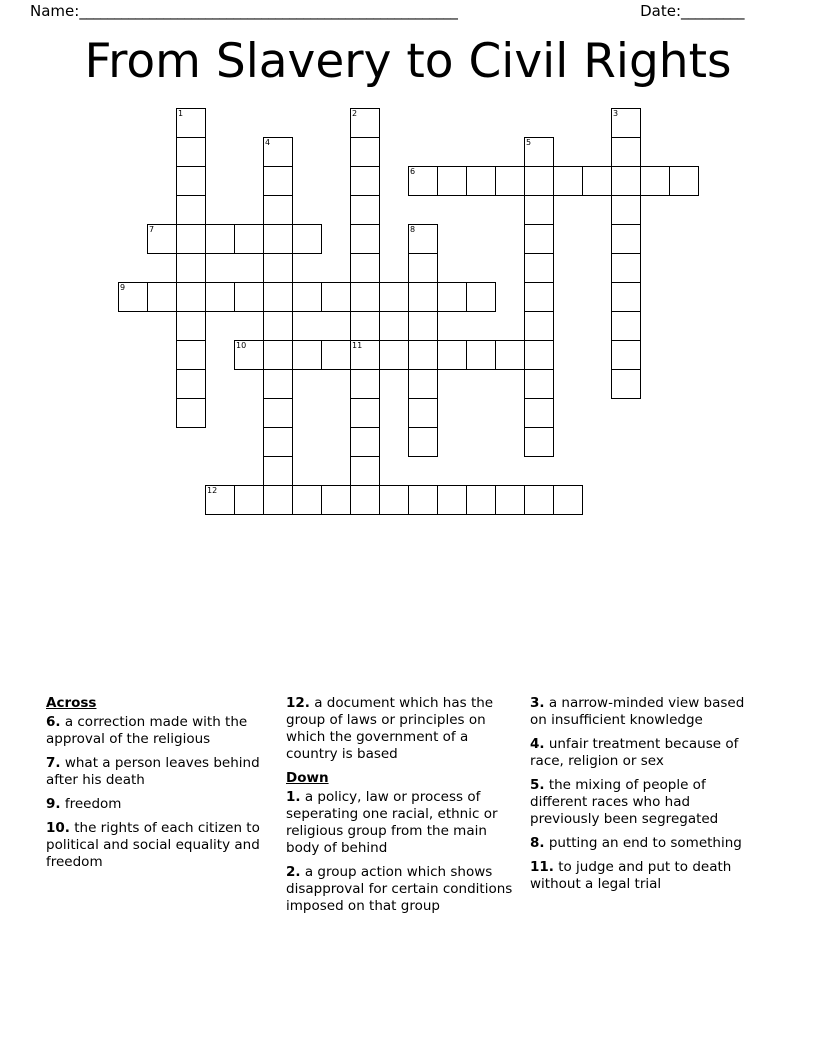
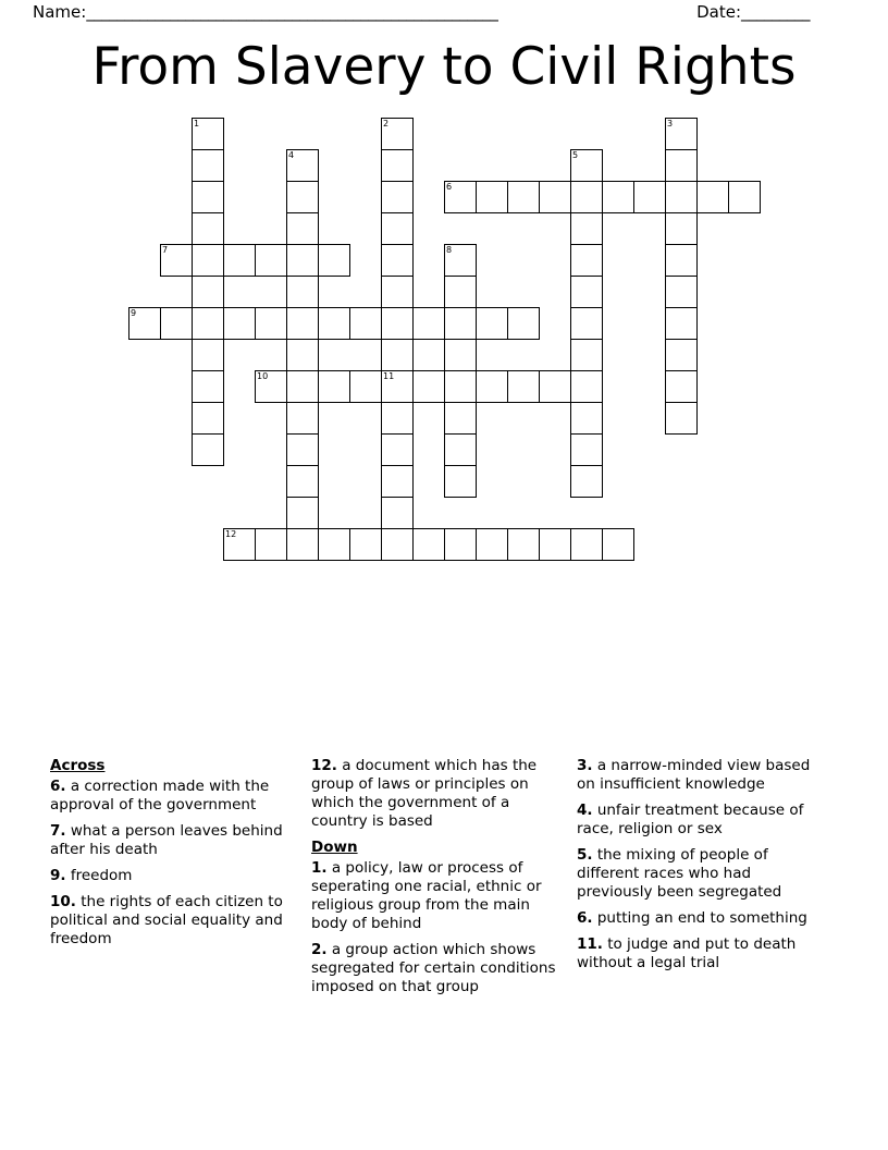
  Name:
  ______________________________________________________
  Date:
  _________
  From Slavery to Civil Rights
  1
  2
  3
  4
  5
  6
  7
  8
  9
  10
  11
  12
  Across
- 6. a correction made with the approval of the religious
+ 6. a correction made with the approval of the government
  7. what a person leaves behind after his death
  9. freedom
  10. the rights of each citizen to political and social equality and freedom
  12. a document which has the group of laws or principles on which the government of a country is based
  Down
  1. a policy, law or process of seperating one racial, ethnic or religious group from the main body of behind
- 2. a group action which shows disapproval for certain conditions imposed on that group
+ 2. a group action which shows segregated for certain conditions imposed on that group
  3. a narrow-minded view based on insufficient knowledge
  4. unfair treatment because of race, religion or sex
  5. the mixing of people of different races who had previously been segregated
- 8. putting an end to something
+ 6. putting an end to something
  11. to judge and put to death without a legal trial
